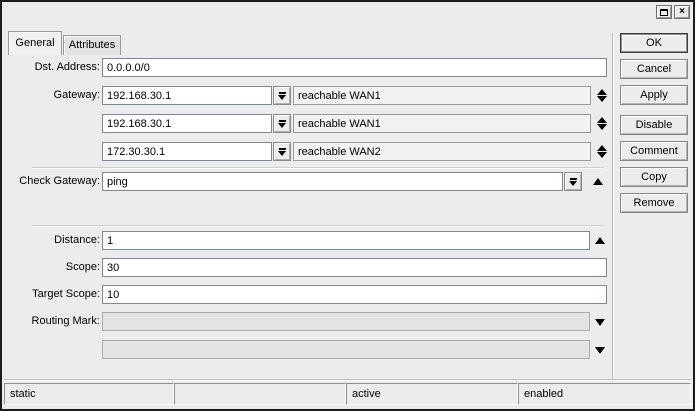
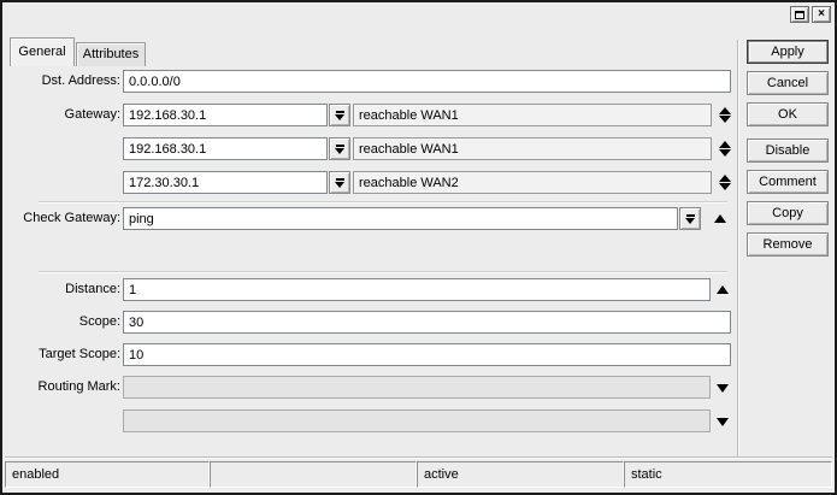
  ×
  General
  Attributes
  Dst. Address:
  0.0.0.0/0
  Gateway:
  192.168.30.1
  reachable WAN1
  192.168.30.1
  reachable WAN1
  172.30.30.1
  reachable WAN2
  Check Gateway:
  ping
  Distance:
  1
  Scope:
  30
  Target Scope:
  10
  Routing Mark:
- OK
+ Apply
  Cancel
- Apply
+ OK
  Disable
  Comment
  Copy
  Remove
- static
+ enabled
  active
- enabled
+ static
